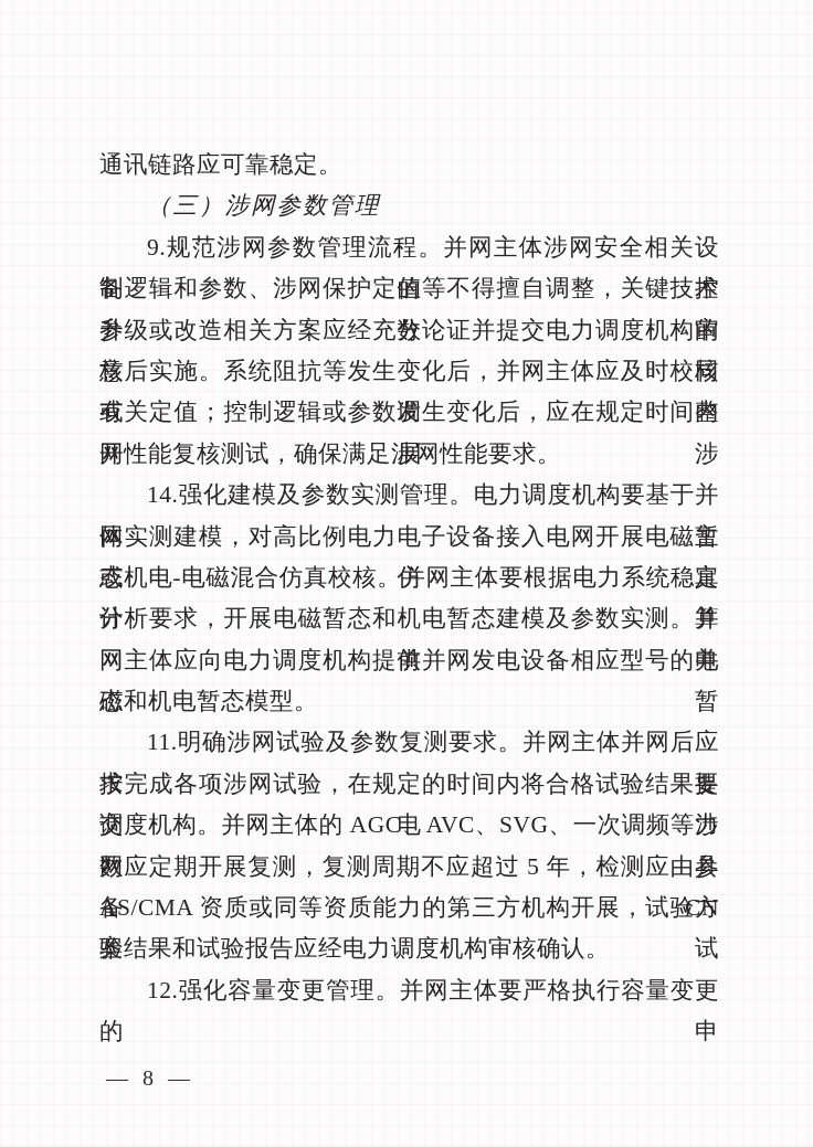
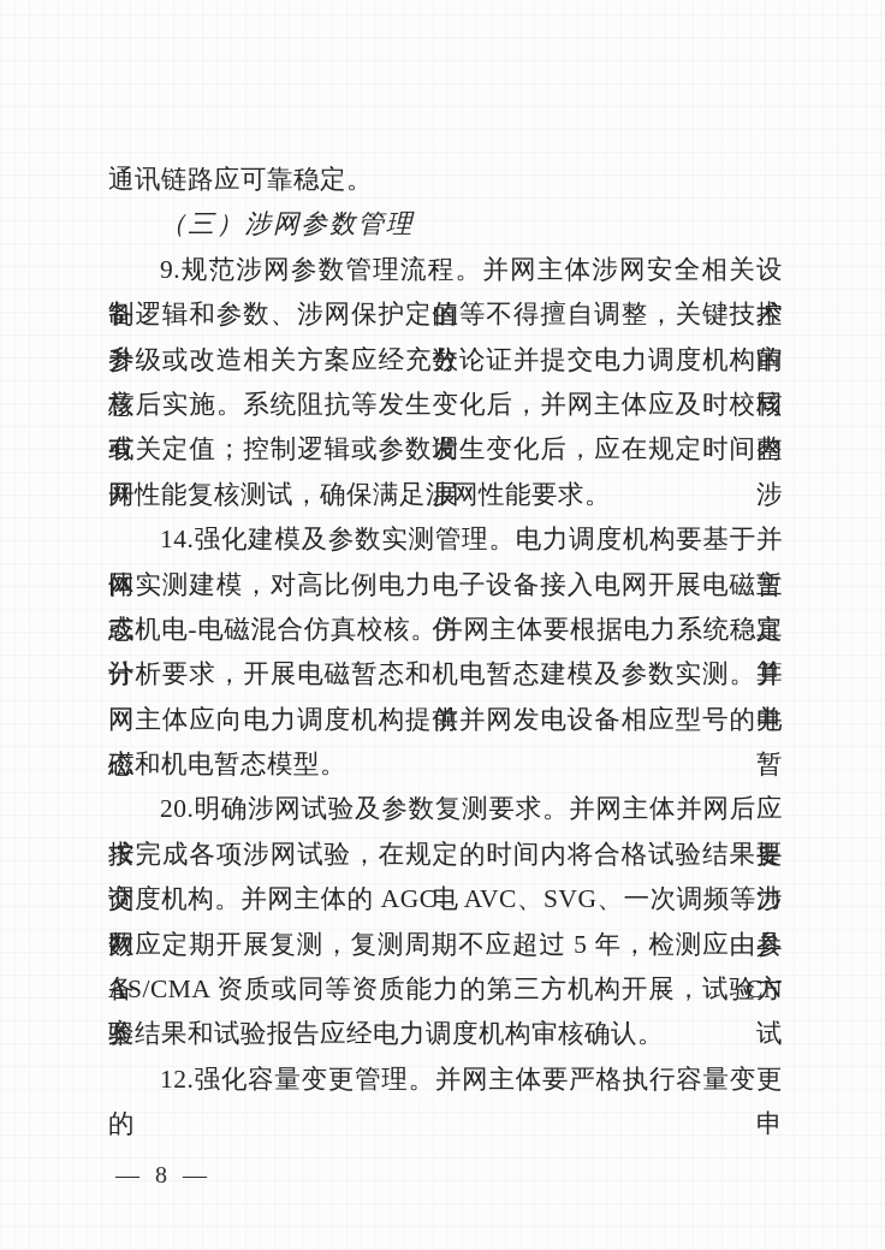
  通讯链路应可靠稳定。
  （三）涉网参数管理
  9.规范涉网参数管理流程。并网主体涉网安全相关设备的控
  制逻辑和参数、涉网保护定值等不得擅自调整，关键技术参数的
  升级或改造相关方案应经充分论证并提交电力调度机构审核同
  意后实施。系统阻抗等发生变化后，并网主体应及时校核或调整
  有关定值；控制逻辑或参数发生变化后，应在规定时间内开展涉
  网性能复核测试，确保满足涉网性能要求。
  14.强化建模及参数实测管理。电力调度机构要基于并网主
  体实测建模，对高比例电力电子设备接入电网开展电磁暂态仿真
  或机电-电磁混合仿真校核。并网主体要根据电力系统稳定计算
  分析要求，开展电磁暂态和机电暂态建模及参数实测。并网前并
  网主体应向电力调度机构提供并网发电设备相应型号的电磁暂
  态和机电暂态模型。
- 11.明确涉网试验及参数复测要求。并网主体并网后应按要
+ 20.明确涉网试验及参数复测要求。并网主体并网后应按要
  求完成各项涉网试验，在规定的时间内将合格试验结果提交电力
  调度机构。并网主体的 AGC、AVC、SVG、一次调频等涉网参
  数应定期开展复测，复测周期不应超过 5 年，检测应由具备 CN
  AS/CMA 资质或同等资质能力的第三方机构开展，试验方案、试
  验结果和试验报告应经电力调度机构审核确认。
  12.强化容量变更管理。并网主体要严格执行容量变更的申
  — 8 —
